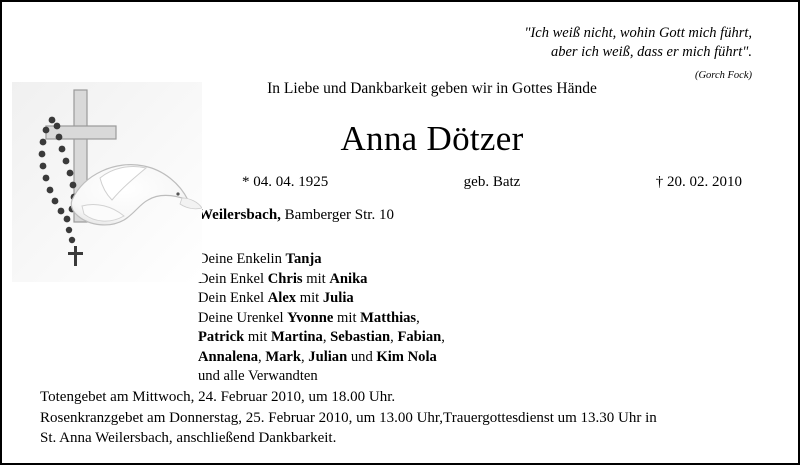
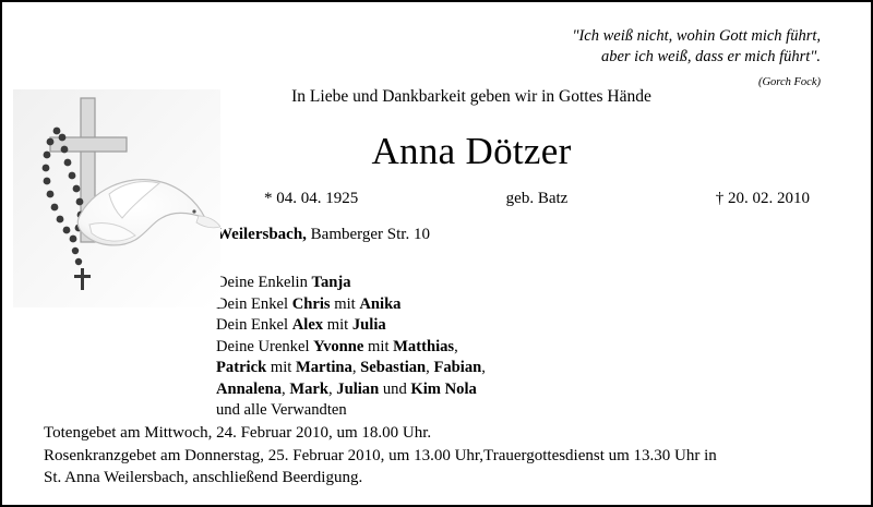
  "Ich weiß nicht, wohin Gott mich führt,
  aber ich weiß, dass er mich führt".
  (Gorch Fock)
  In Liebe und Dankbarkeit geben wir in Gottes Hände
  Anna Dötzer
  * 04. 04. 1925
  geb. Batz
  † 20. 02. 2010
  Weilersbach, Bamberger Str. 10
  Deine Enkelin Tanja
  Dein Enkel Chris mit Anika
  Dein Enkel Alex mit Julia
  Deine Urenkel Yvonne mit Matthias,
  Patrick mit Martina, Sebastian, Fabian,
  Annalena, Mark, Julian und Kim Nola
  und alle Verwandten
  Totengebet am Mittwoch, 24. Februar 2010, um 18.00 Uhr.
  Rosenkranzgebet am Donnerstag, 25. Februar 2010, um 13.00 Uhr,Trauergottesdienst um 13.30 Uhr in
- St. Anna Weilersbach, anschließend Dankbarkeit.
+ St. Anna Weilersbach, anschließend Beerdigung.
